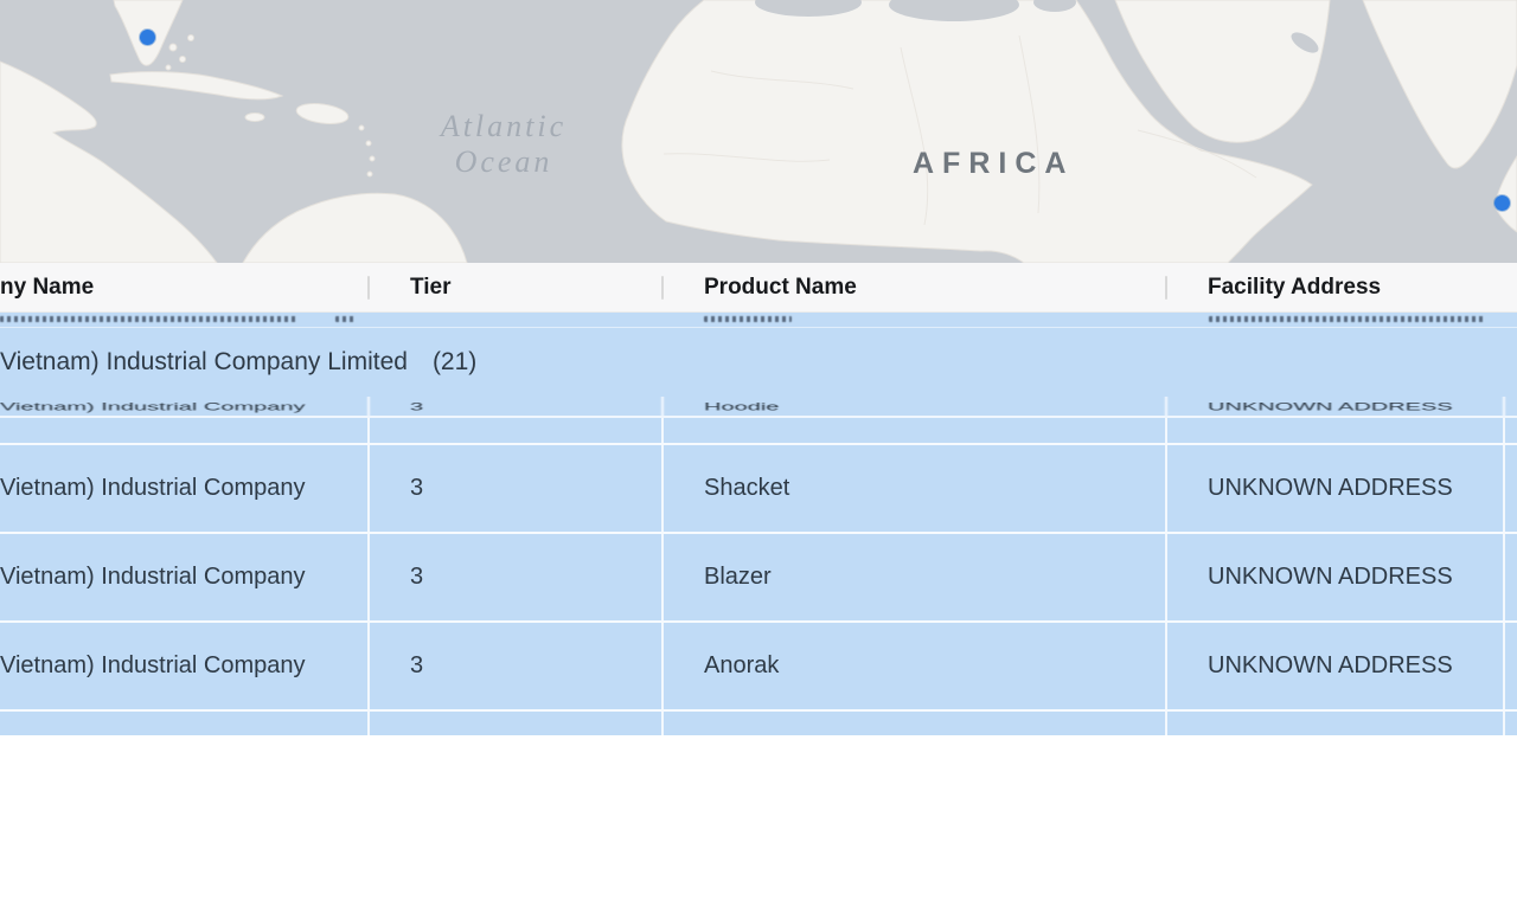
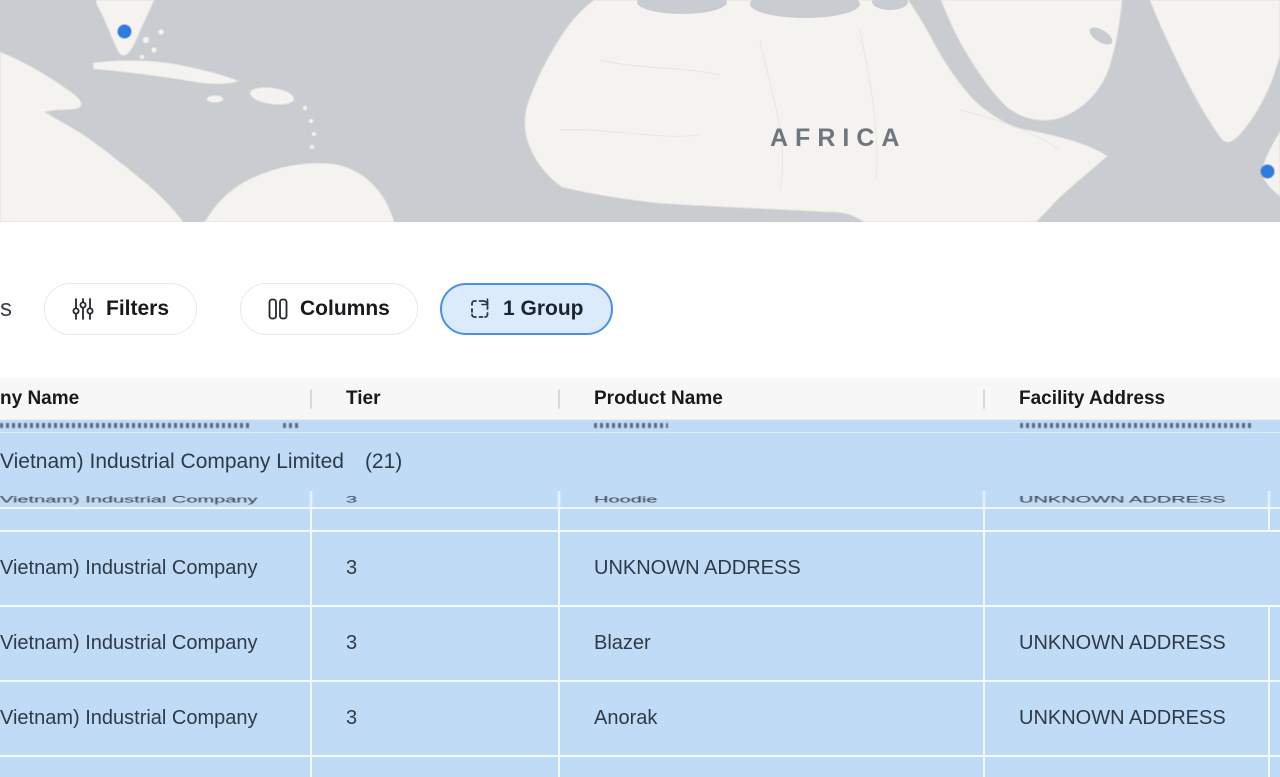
- Atlantic
- Ocean
  AFRICA
+ s
+ Filters
+ Columns
+ 1 Group
  ny Name
  Tier
  Product Name
  Facility Address
  Vietnam) Industrial Company Limited
  (21)
  Vietnam) Industrial Company
  3
  Hoodie
  UNKNOWN ADDRESS
  Vietnam) Industrial Company
  3
- Shacket
  UNKNOWN ADDRESS
  Vietnam) Industrial Company
  3
  Blazer
  UNKNOWN ADDRESS
  Vietnam) Industrial Company
  3
  Anorak
  UNKNOWN ADDRESS
